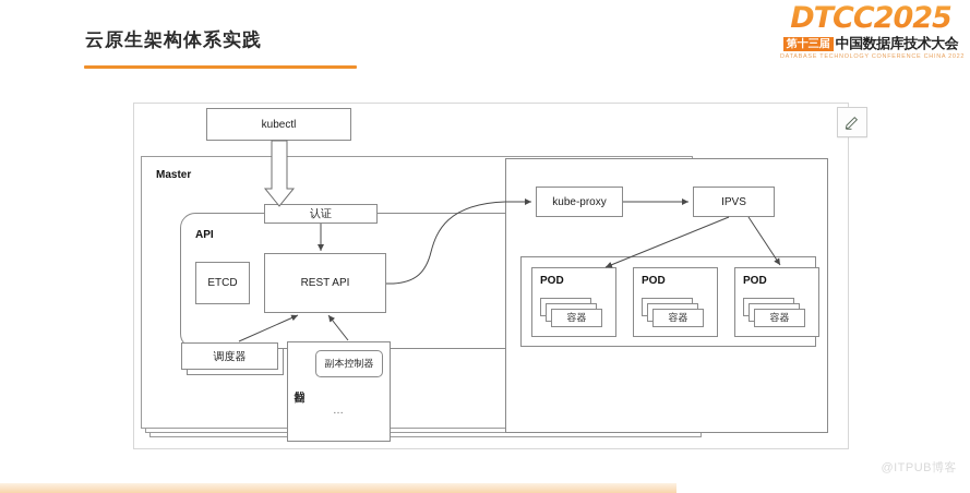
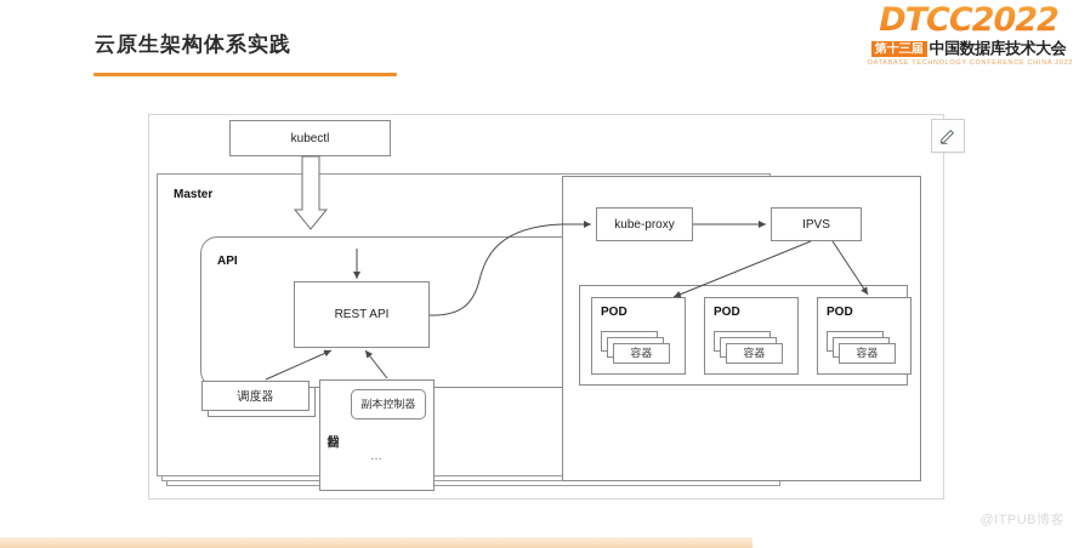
  云原生架构体系实践
- DTCC2025
+ DTCC2022
  第十三届
  中国数据库技术大会
  kubectl
  Master
  API
- 认证
- ETCD
  REST API
  调度器
  副本控制器
  …
  kube-proxy
  IPVS
  POD
  容器
  POD
  容器
  POD
  容器
  @ITPUB博客
